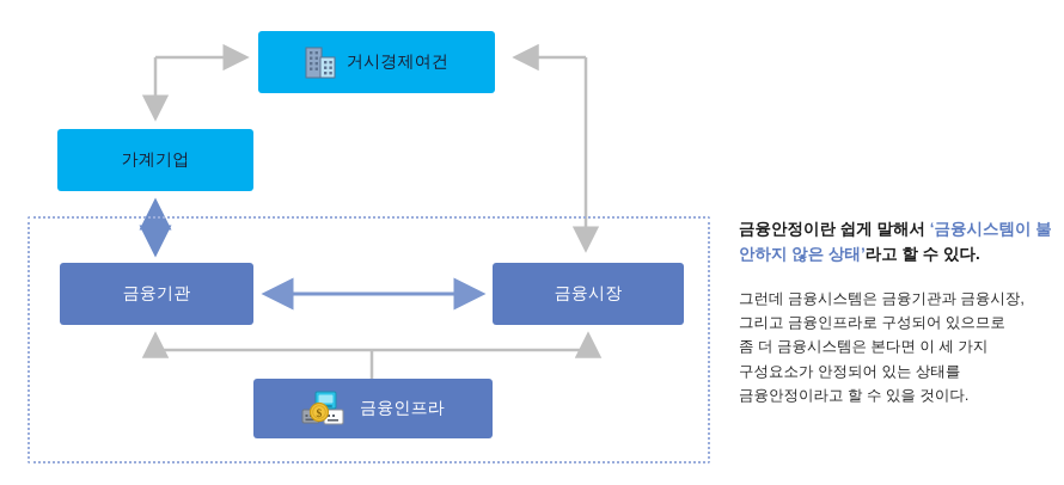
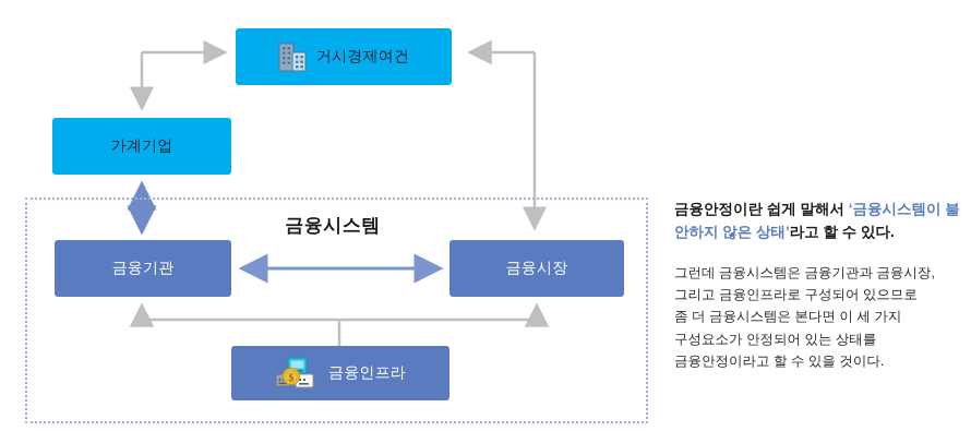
+ 금융시스템
  거시경제여건
  가계기업
  금융기관
  금융시장
  $
  금융인프라
  금융안정이란 쉽게 말해서 ‘금융시스템이 불안하지 않은 상태’라고 할 수 있다.
  그런데 금융시스템은 금융기관과 금융시장,
  그리고 금융인프라로 구성되어 있으므로
  좀 더 금융시스템은 본다면 이 세 가지
  구성요소가 안정되어 있는 상태를
  금융안정이라고 할 수 있을 것이다.
